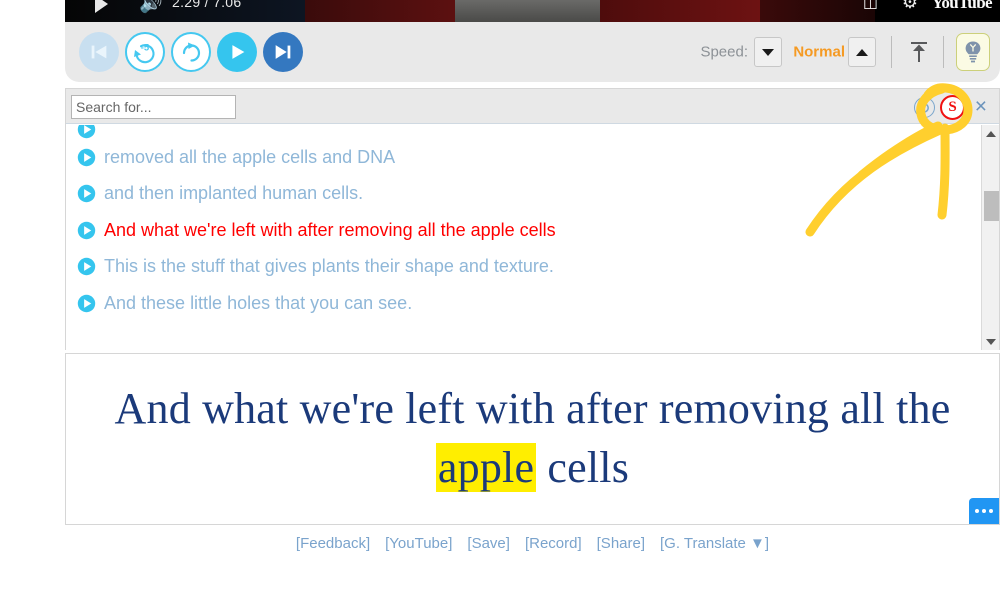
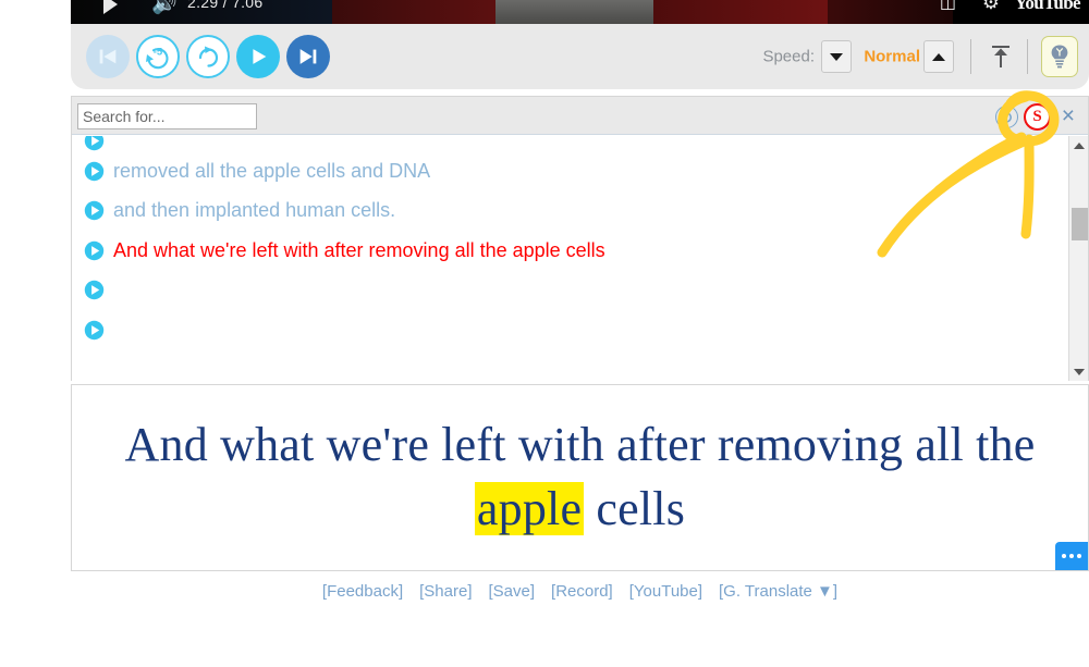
  🔊
  2.29 / 7.06
  ◫
  ⚙
  YouTube
  -5
  Speed:
  Normal
  Search for...
  S
  ×
  removed all the apple cells and DNA
  and then implanted human cells.
  And what we're left with after removing all the apple cells
- This is the stuff that gives plants their shape and texture.
- And these little holes that you can see.
  And what we're left with after removing all the apple cells
  [Feedback]
- [YouTube]
+ [Share]
  [Save]
  [Record]
- [Share]
+ [YouTube]
  [G. Translate ▼]
